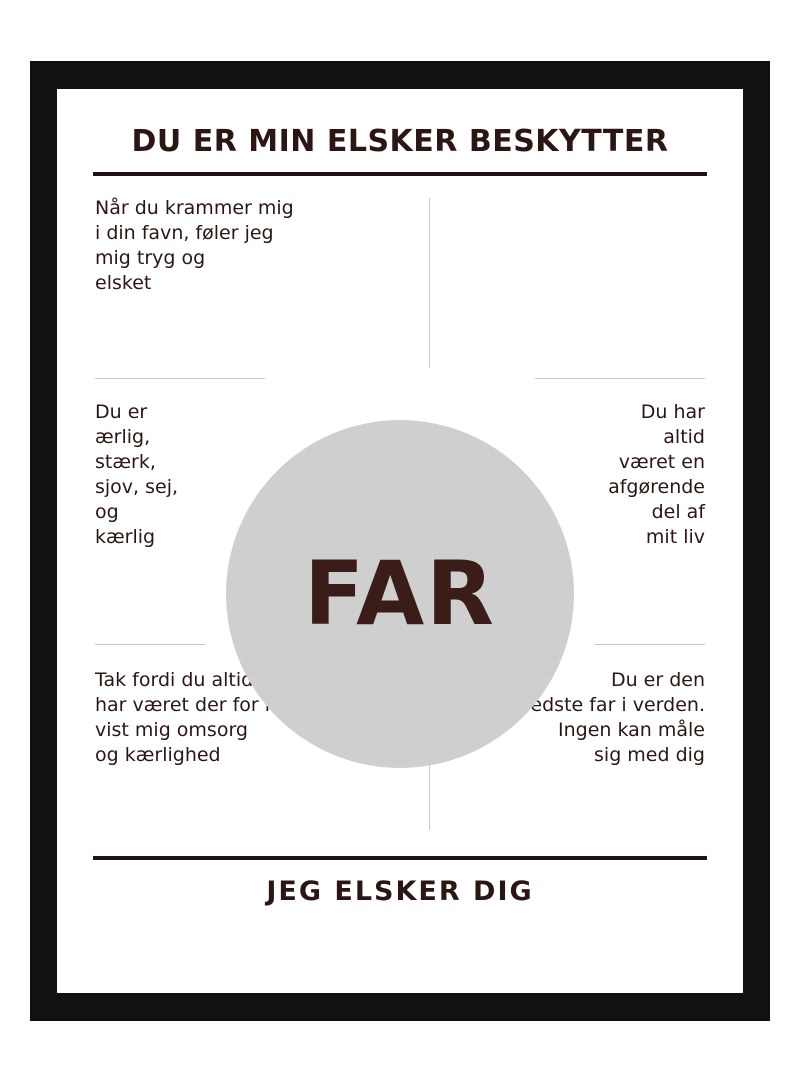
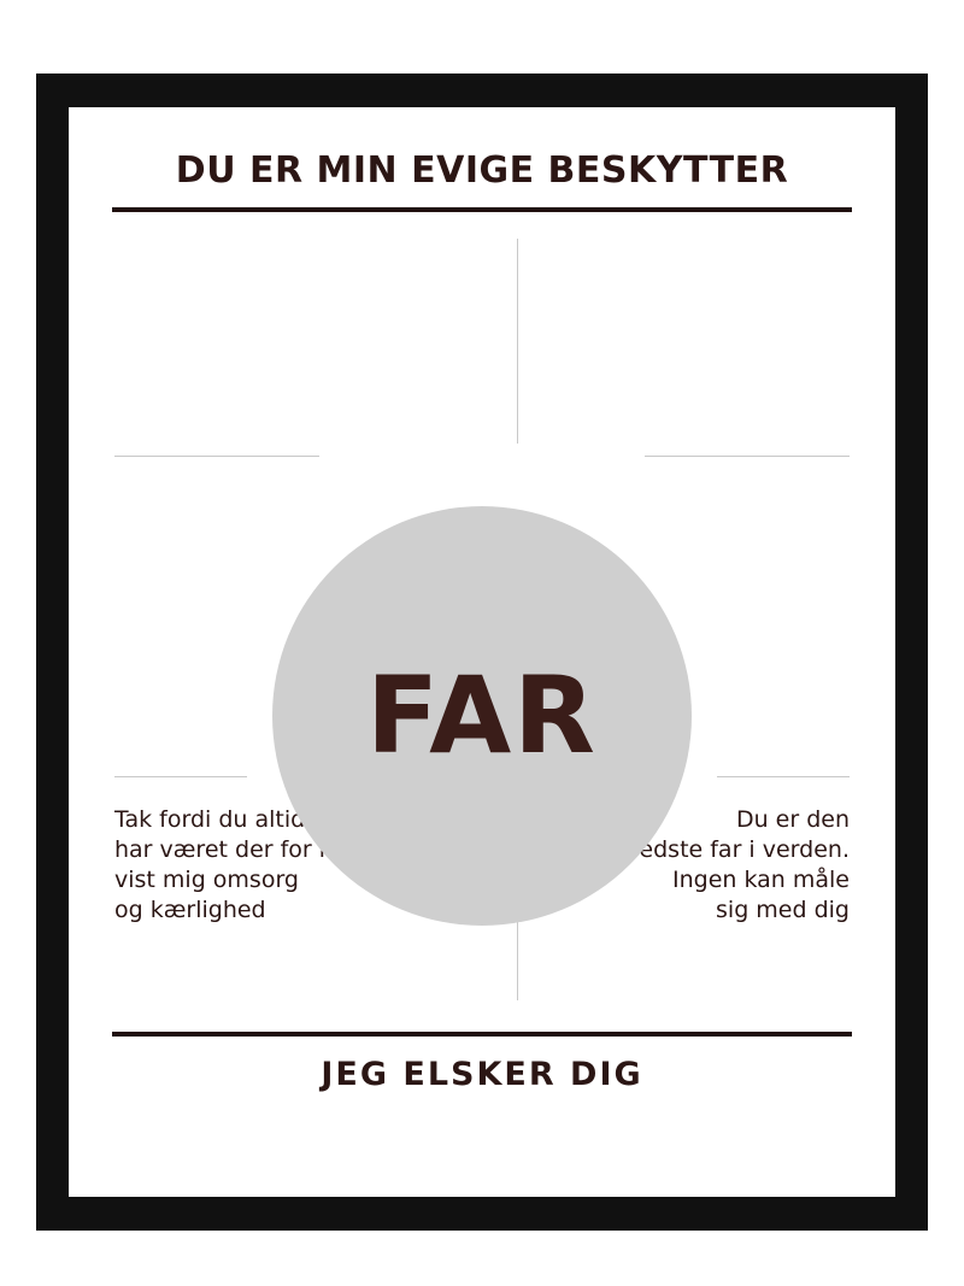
- DU ER MIN ELSKER BESKYTTER
+ DU ER MIN EVIGE BESKYTTER
- Når du krammer mig
- i din favn, føler jeg
- mig tryg og
- elsket
- Du er
- ærlig,
- stærk,
- sjov, sej,
- og
- kærlig
- Du har
- altid
- været en
- afgørende
- del af
- mit liv
  Tak fordi du altid
  har været der for
  vist mig omsorg
  og kærlighed
  Du er den
  edste far i verden.
  Ingen kan måle
  sig med dig
  FAR
  JEG ELSKER DIG
